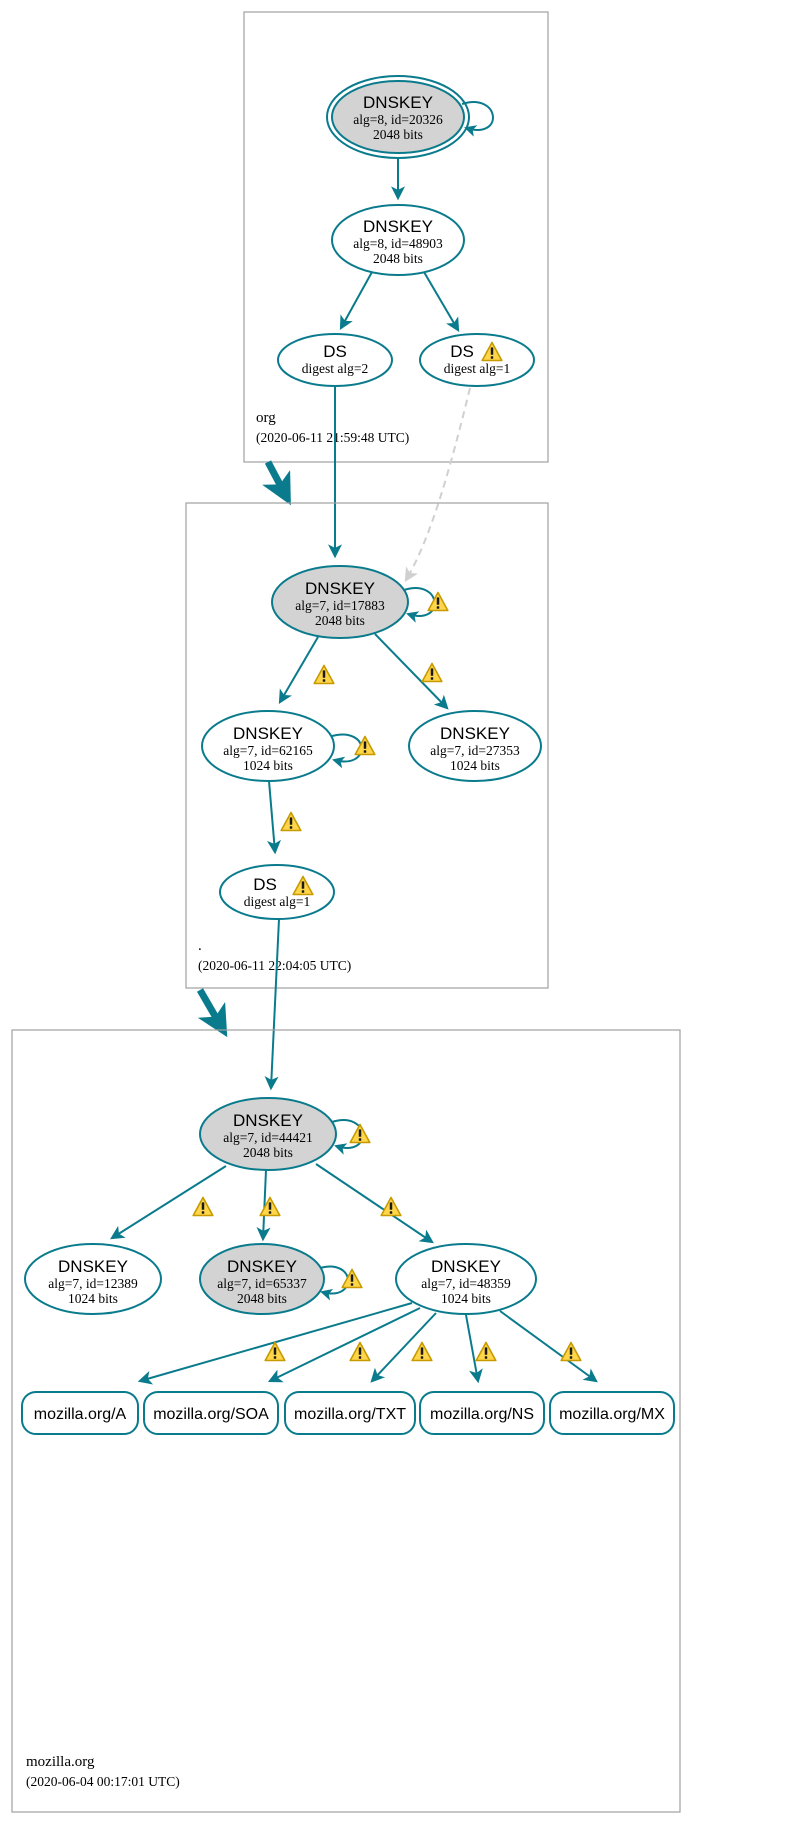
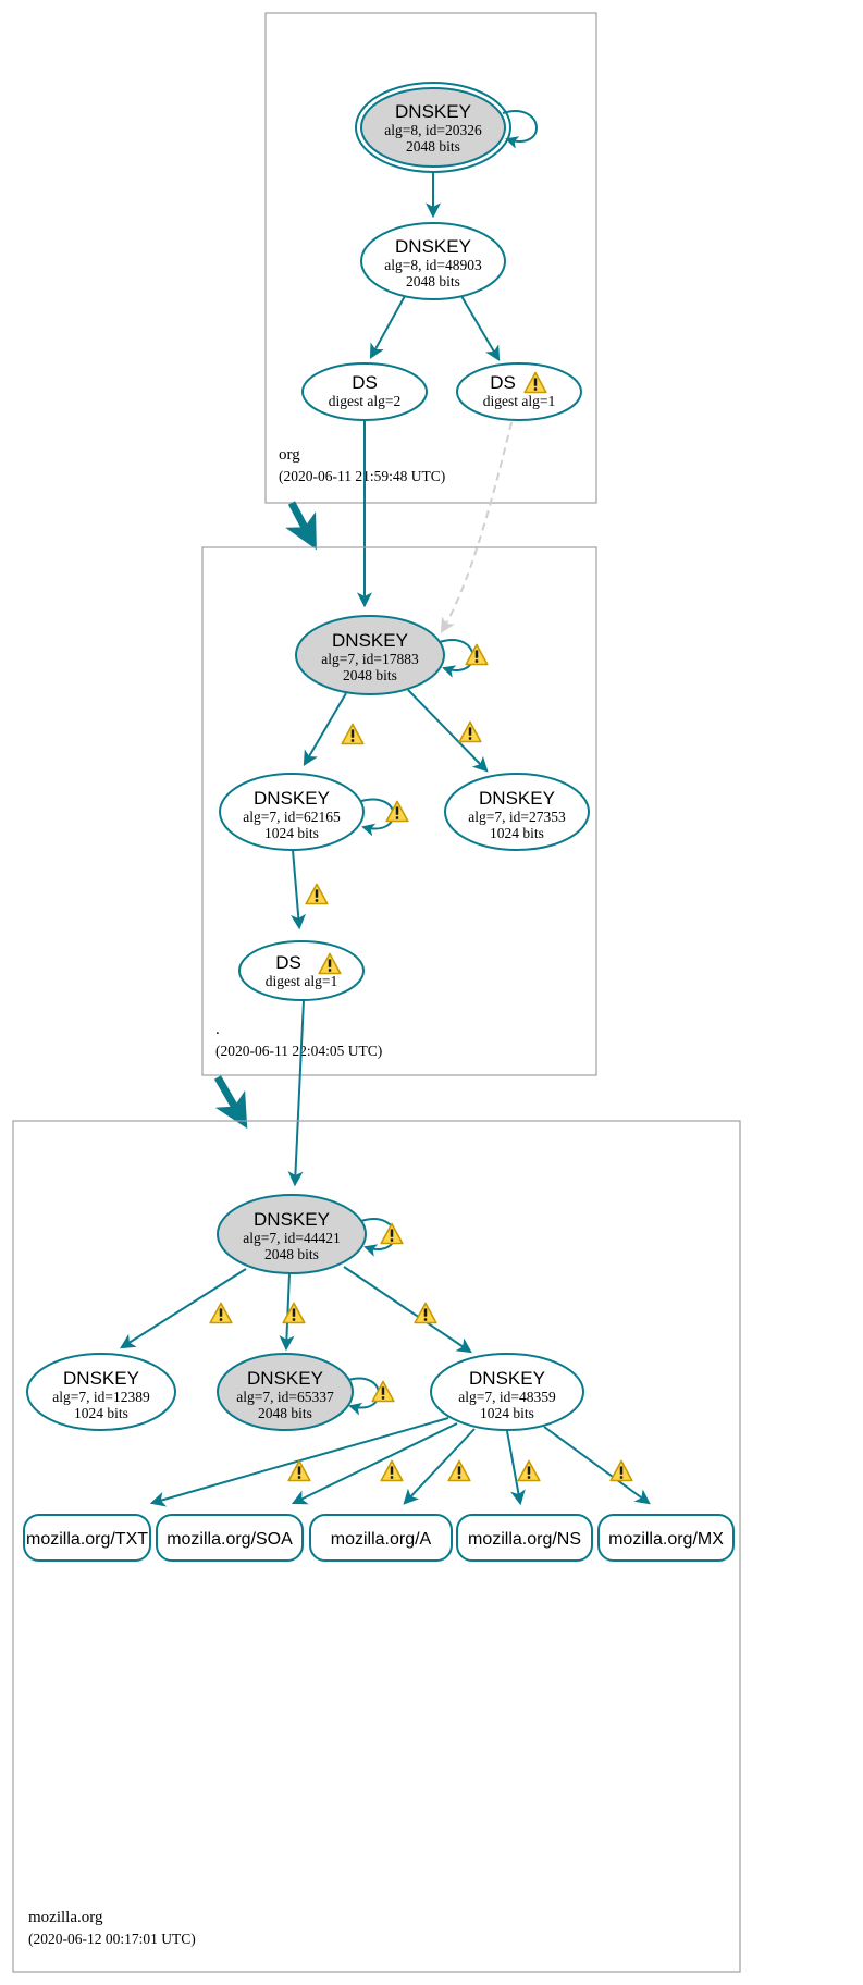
  DNSKEY
  alg=8, id=20326
  2048 bits
  DNSKEY
  alg=8, id=48903
  2048 bits
  DS
  digest alg=2
  DS
  digest alg=1
  org
  (2020-06-11 21:59:48 UTC)
  DNSKEY
  alg=7, id=17883
  2048 bits
  DNSKEY
  alg=7, id=62165
  1024 bits
  DNSKEY
  alg=7, id=27353
  1024 bits
  DS
  digest alg=1
  .
  (2020-06-11 22:04:05 UTC)
  DNSKEY
  alg=7, id=44421
  2048 bits
  DNSKEY
  alg=7, id=12389
  1024 bits
  DNSKEY
  alg=7, id=65337
  2048 bits
  DNSKEY
  alg=7, id=48359
  1024 bits
- mozilla.org/A
+ mozilla.org/TXT
  mozilla.org/SOA
- mozilla.org/TXT
+ mozilla.org/A
  mozilla.org/NS
  mozilla.org/MX
  mozilla.org
- (2020-06-04 00:17:01 UTC)
+ (2020-06-12 00:17:01 UTC)
